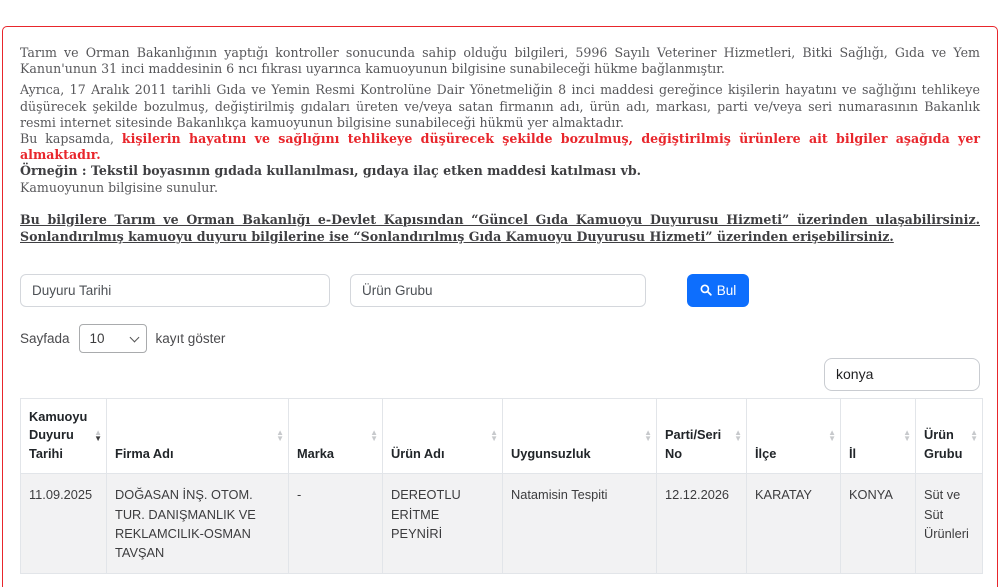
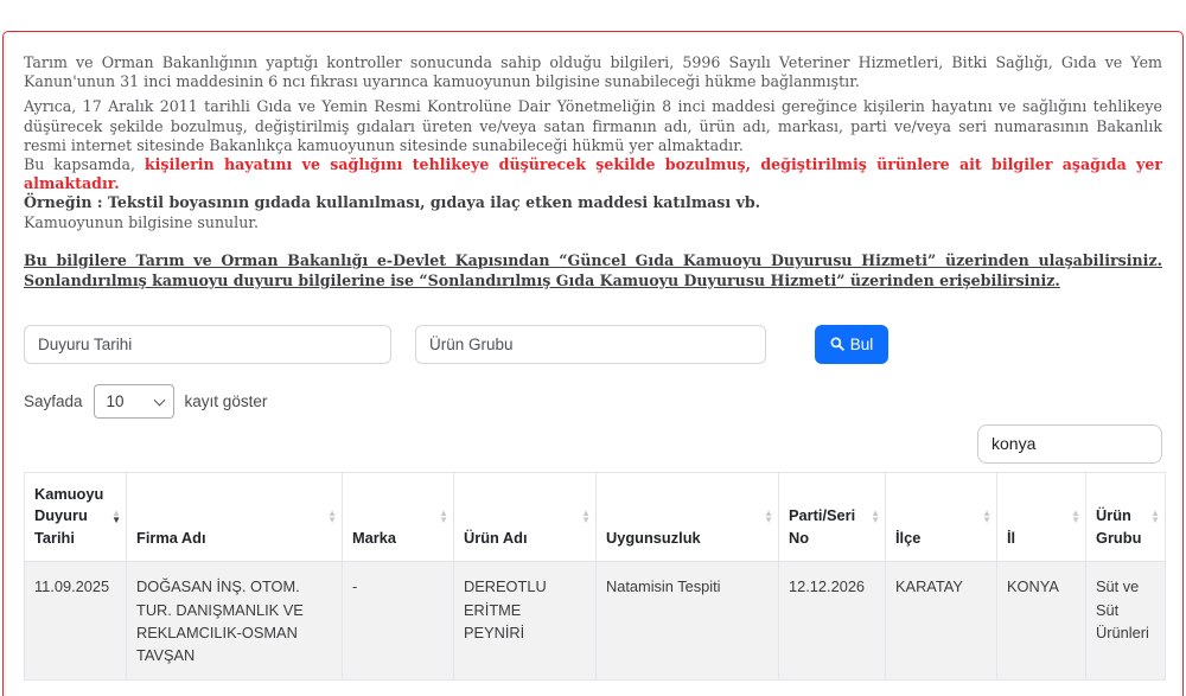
  Tarım ve Orman Bakanlığının yaptığı kontroller sonucunda sahip olduğu bilgileri, 5996 Sayılı Veteriner Hizmetleri, Bitki Sağlığı, Gıda ve Yem Kanun'unun 31 inci maddesinin 6 ncı fıkrası uyarınca kamuoyunun bilgisine sunabileceği hükme bağlanmıştır.
- Ayrıca, 17 Aralık 2011 tarihli Gıda ve Yemin Resmi Kontrolüne Dair Yönetmeliğin 8 inci maddesi gereğince kişilerin hayatını ve sağlığını tehlikeye düşürecek şekilde bozulmuş, değiştirilmiş gıdaları üreten ve/veya satan firmanın adı, ürün adı, markası, parti ve/veya seri numarasının Bakanlık resmi internet sitesinde Bakanlıkça kamuoyunun bilgisine sunabileceği hükmü yer almaktadır.
+ Ayrıca, 17 Aralık 2011 tarihli Gıda ve Yemin Resmi Kontrolüne Dair Yönetmeliğin 8 inci maddesi gereğince kişilerin hayatını ve sağlığını tehlikeye düşürecek şekilde bozulmuş, değiştirilmiş gıdaları üreten ve/veya satan firmanın adı, ürün adı, markası, parti ve/veya seri numarasının Bakanlık resmi internet sitesinde Bakanlıkça kamuoyunun sitesinde sunabileceği hükmü yer almaktadır.
  Bu kapsamda, kişilerin hayatını ve sağlığını tehlikeye düşürecek şekilde bozulmuş, değiştirilmiş ürünlere ait bilgiler aşağıda yer almaktadır.
  Örneğin : Tekstil boyasının gıdada kullanılması, gıdaya ilaç etken maddesi katılması vb.
  Kamuoyunun bilgisine sunulur.
  Bu bilgilere Tarım ve Orman Bakanlığı e-Devlet Kapısından “Güncel Gıda Kamuoyu Duyurusu Hizmeti” üzerinden ulaşabilirsiniz. Sonlandırılmış kamuoyu duyuru bilgilerine ise “Sonlandırılmış Gıda Kamuoyu Duyurusu Hizmeti” üzerinden erişebilirsiniz.
  Duyuru Tarihi
  Ürün Grubu
  Bul
  Sayfada
  10
  kayıt göster
  konya
  Kamuoyu Duyuru Tarihi▲▼	Firma Adı▲▼	Marka▲▼	Ürün Adı▲▼	Uygunsuzluk▲▼	Parti/Seri No▲▼	İlçe▲▼	İl▲▼	Ürün Grubu▲▼
  11.09.2025	DOĞASAN İNŞ. OTOM. TUR. DANIŞMANLIK VE REKLAMCILIK-OSMAN TAVŞAN	-	DEREOTLU ERİTME PEYNİRİ	Natamisin Tespiti	12.12.2026	KARATAY	KONYA	Süt ve Süt Ürünleri
